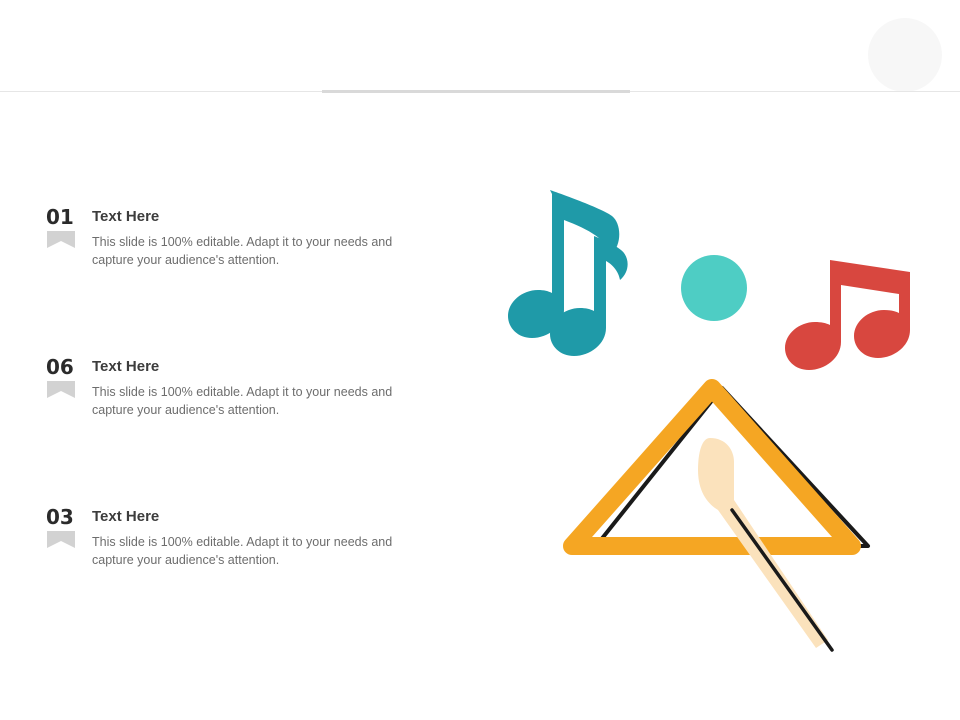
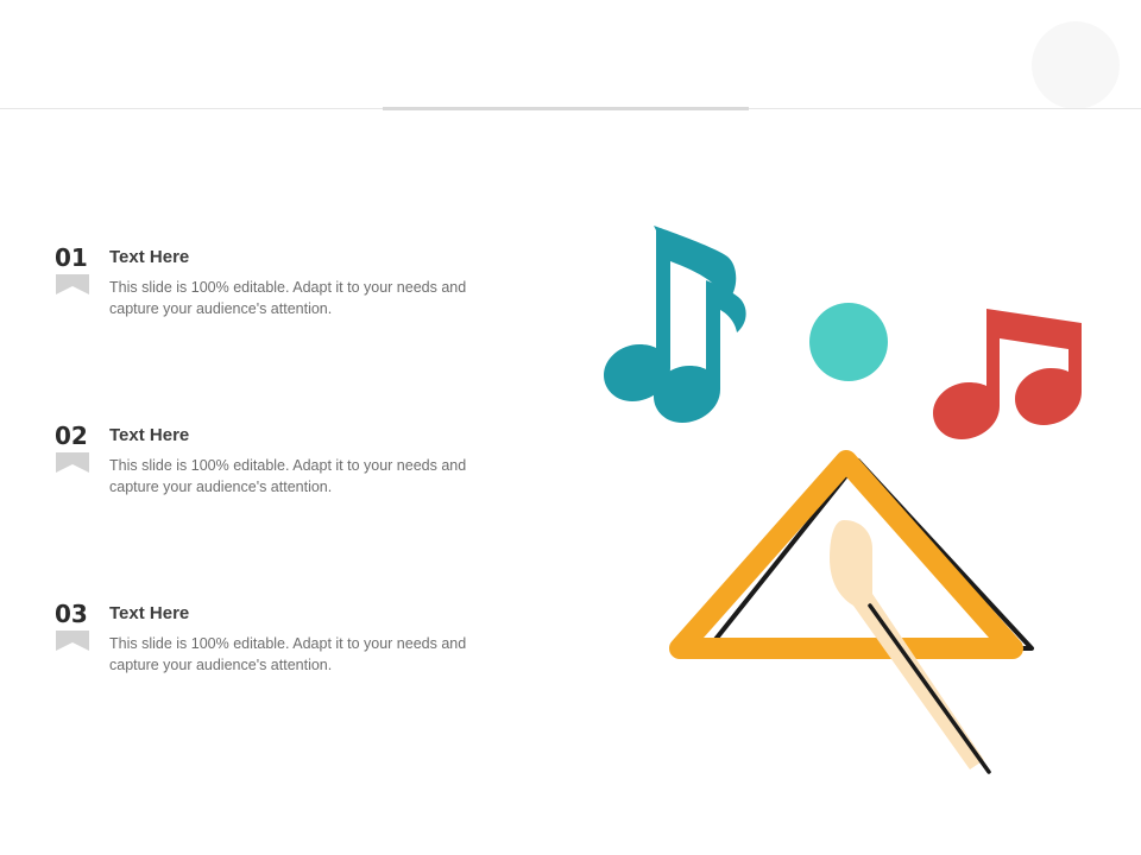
  01
  Text Here
  This slide is 100% editable. Adapt it to your needs and capture your audience's attention.
- 06
+ 02
  Text Here
  This slide is 100% editable. Adapt it to your needs and capture your audience's attention.
  03
  Text Here
  This slide is 100% editable. Adapt it to your needs and capture your audience's attention.
